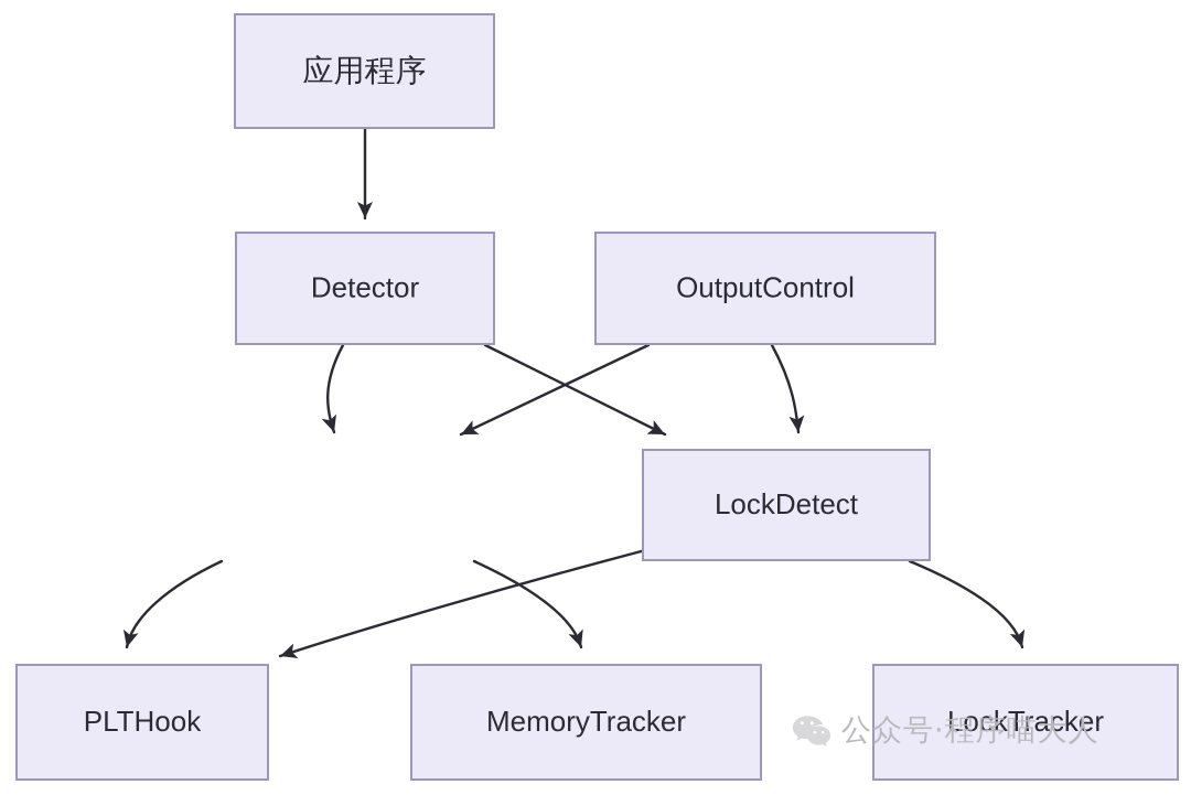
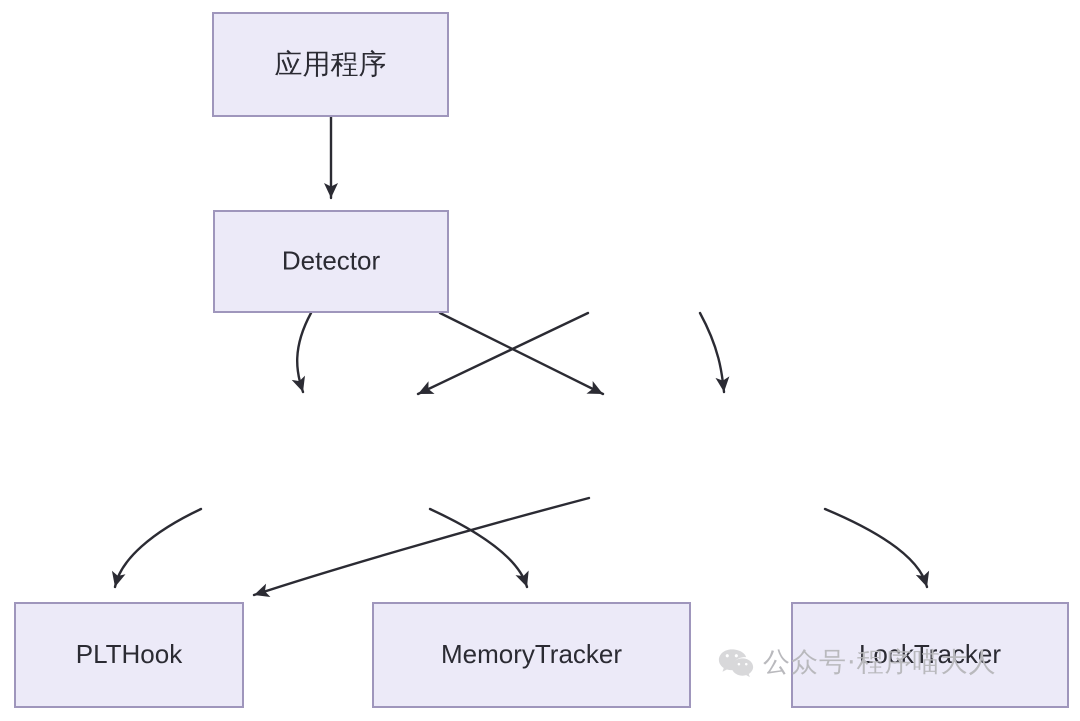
  应用程序
  Detector
- OutputControl
- LockDetect
  PLTHook
  MemoryTracker
  LockTracker
  公众号·程序喵大人
